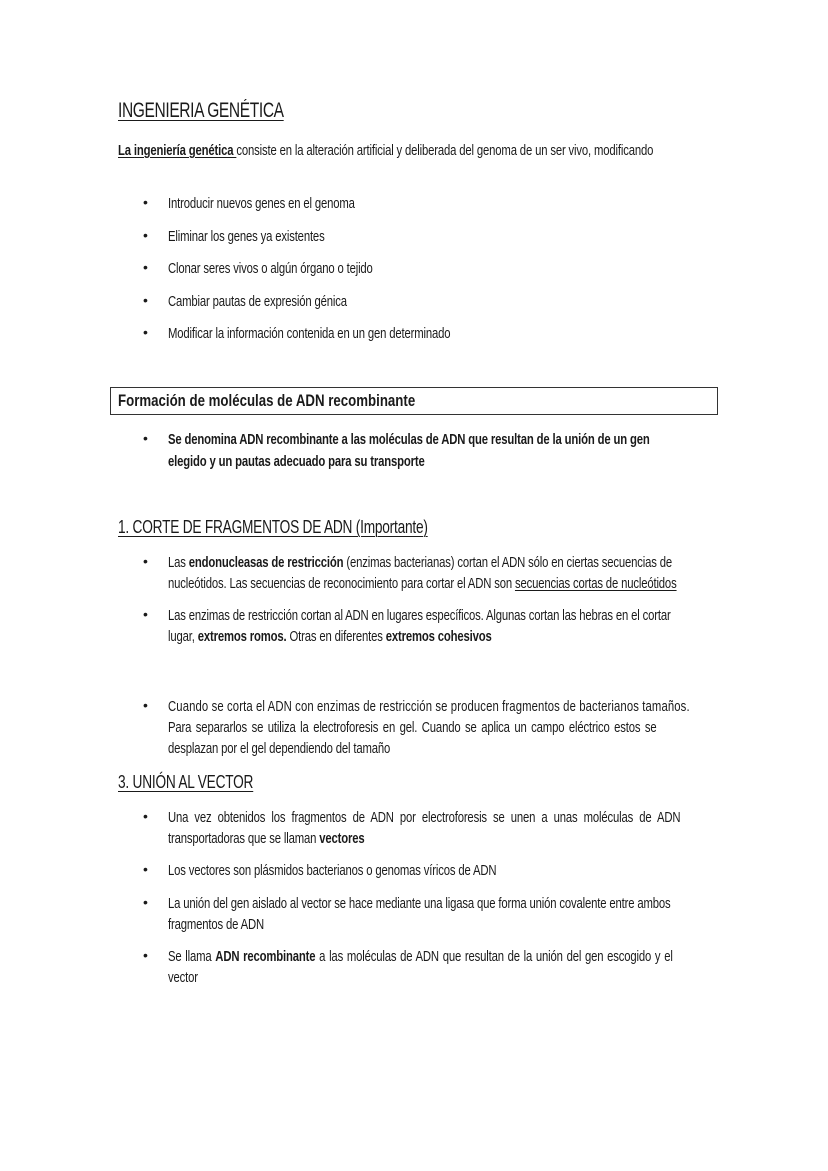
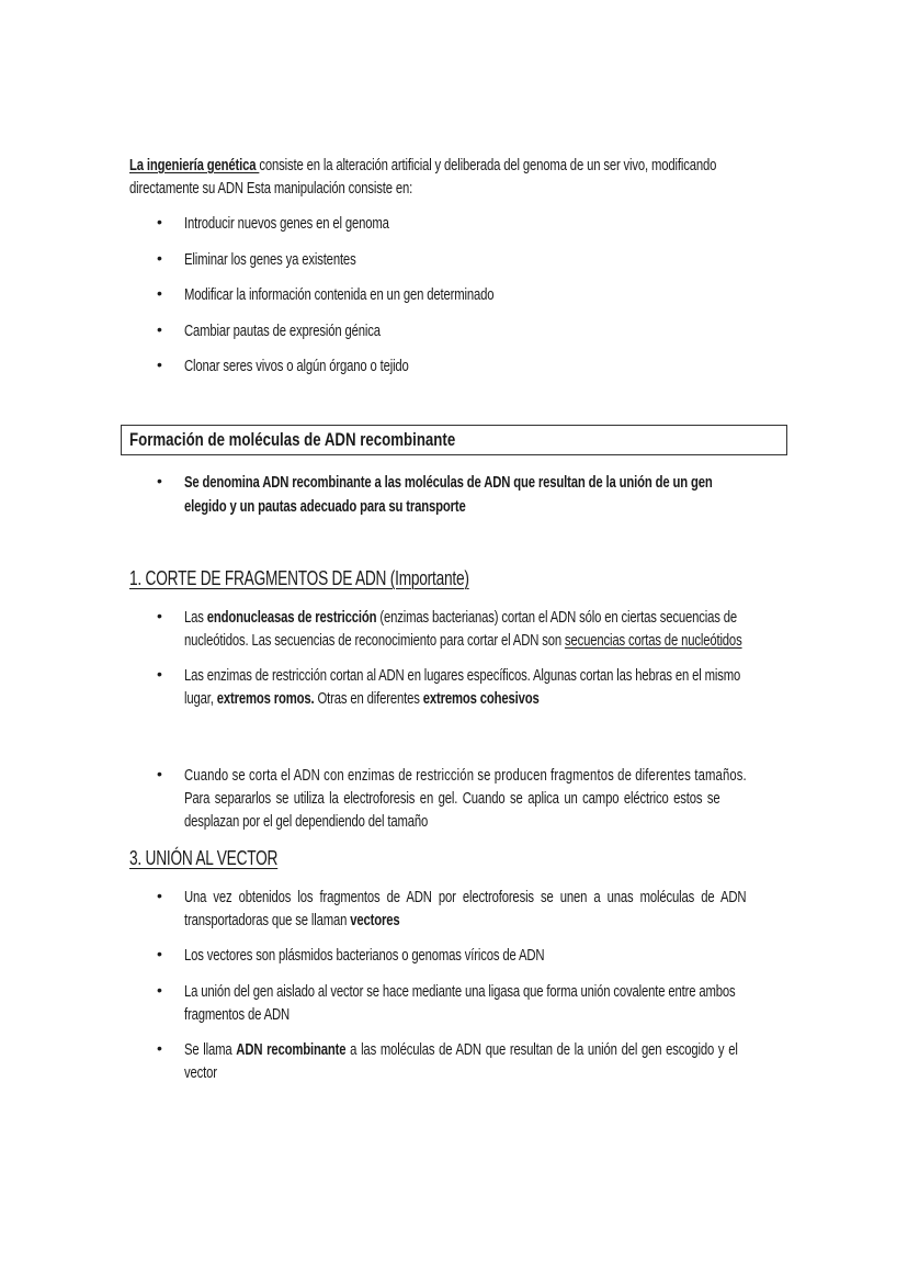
- INGENIERIA GENÉTICA
  La ingeniería genética consiste en la alteración artificial y deliberada del genoma de un ser vivo, modificando
+ directamente su ADN Esta manipulación consiste en:
  •
  Introducir nuevos genes en el genoma
  •
  Eliminar los genes ya existentes
  •
- Clonar seres vivos o algún órgano o tejido
+ Modificar la información contenida en un gen determinado
  •
  Cambiar pautas de expresión génica
  •
- Modificar la información contenida en un gen determinado
+ Clonar seres vivos o algún órgano o tejido
  Formación de moléculas de ADN recombinante
  •
  Se denomina ADN recombinante a las moléculas de ADN que resultan de la unión de un gen
  elegido y un pautas adecuado para su transporte
  1. CORTE DE FRAGMENTOS DE ADN (Importante)
  •
  Las endonucleasas de restricción (enzimas bacterianas) cortan el ADN sólo en ciertas secuencias de
  nucleótidos. Las secuencias de reconocimiento para cortar el ADN son secuencias cortas de nucleótidos
  •
- Las enzimas de restricción cortan al ADN en lugares específicos. Algunas cortan las hebras en el cortar
+ Las enzimas de restricción cortan al ADN en lugares específicos. Algunas cortan las hebras en el mismo
  lugar, extremos romos. Otras en diferentes extremos cohesivos
  •
- Cuando se corta el ADN con enzimas de restricción se producen fragmentos de bacterianos tamaños.
+ Cuando se corta el ADN con enzimas de restricción se producen fragmentos de diferentes tamaños.
  Para separarlos se utiliza la electroforesis en gel. Cuando se aplica un campo eléctrico estos se
  desplazan por el gel dependiendo del tamaño
  3. UNIÓN AL VECTOR
  •
  Una vez obtenidos los fragmentos de ADN por electroforesis se unen a unas moléculas de ADN
  transportadoras que se llaman vectores
  •
  Los vectores son plásmidos bacterianos o genomas víricos de ADN
  •
  La unión del gen aislado al vector se hace mediante una ligasa que forma unión covalente entre ambos
  fragmentos de ADN
  •
  Se llama ADN recombinante a las moléculas de ADN que resultan de la unión del gen escogido y el
  vector
